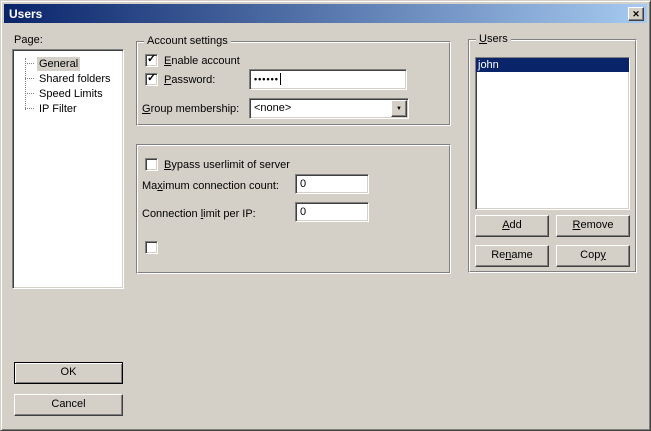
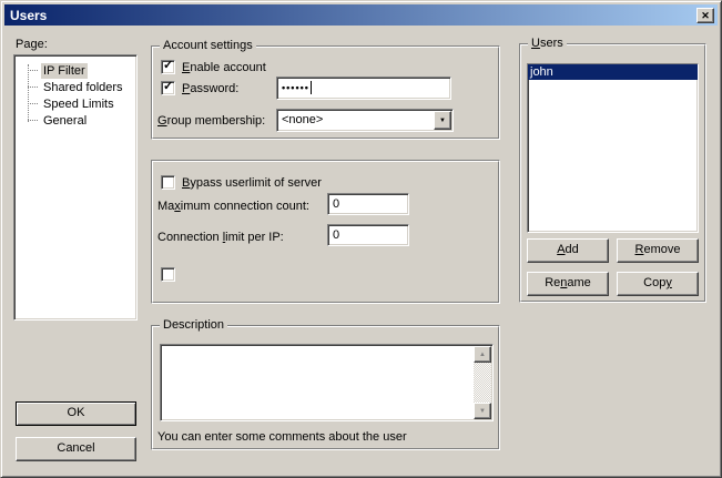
  Users
  ✕
  Page:
- General
+ IP Filter
  Shared folders
  Speed Limits
- IP Filter
+ General
  OK
  Cancel
  Account settings
  ✓
  Enable account
  ✓
  Password:
  ••••••
  Group membership:
  <none>
  Bypass userlimit of server
  Maximum connection count:
  0
  Connection limit per IP:
  0
+ Description
+ You can enter some comments about the user
  Users
  john
  Add
  Remove
  Rename
  Copy
